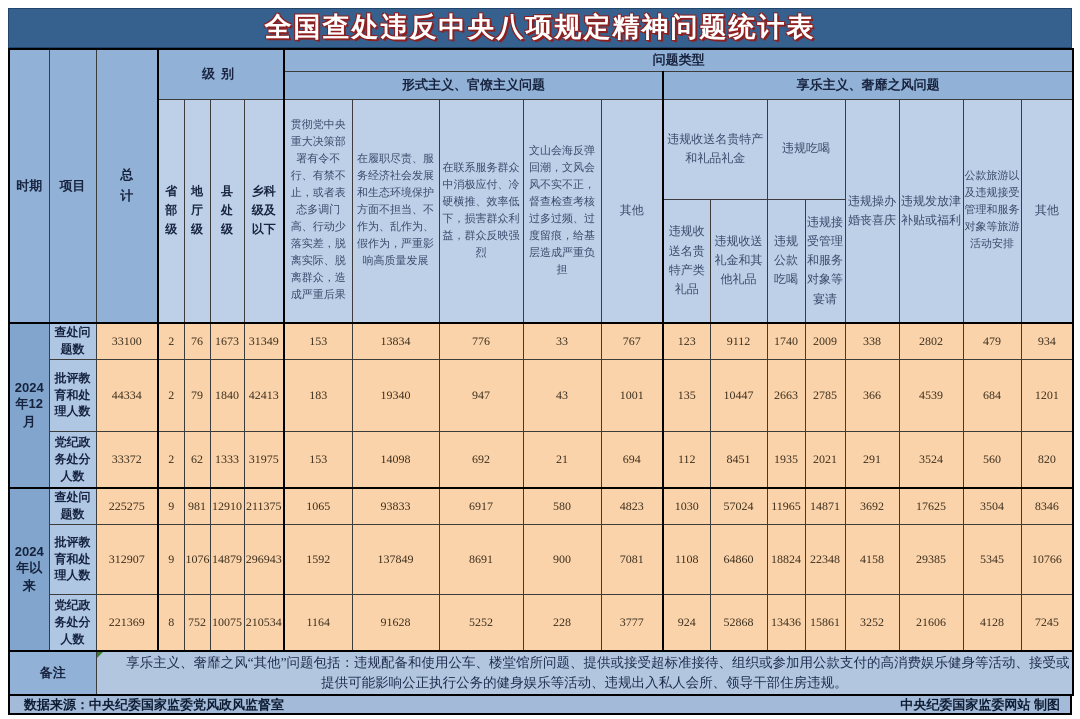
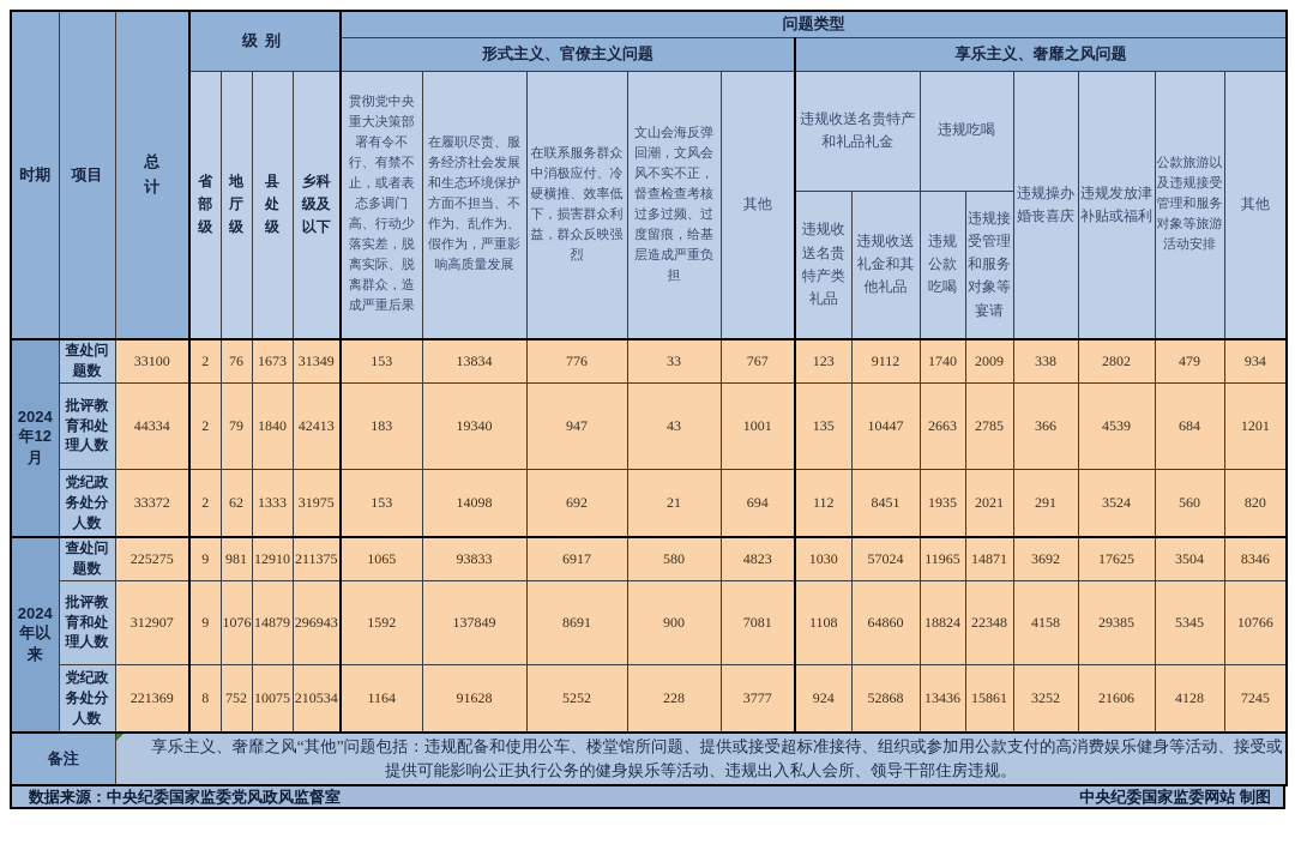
- 全国查处违反中央八项规定精神问题统计表
  时期	项目	总计	级别	问题类型
  形式主义、官僚主义问题	享乐主义、奢靡之风问题
  省部级	地厅级	县处级	乡科级及以下	贯彻党中央重大决策部署有令不行、有禁不止，或者表态多调门高、行动少落实差，脱离实际、脱离群众，造成严重后果	在履职尽责、服务经济社会发展和生态环境保护方面不担当、不作为、乱作为、假作为，严重影响高质量发展	在联系服务群众中消极应付、冷硬横推、效率低下，损害群众利益，群众反映强烈	文山会海反弹回潮，文风会风不实不正，督查检查考核过多过频、过度留痕，给基层造成严重负担	其他	违规收送名贵特产和礼品礼金	违规吃喝	违规操办婚丧喜庆	违规发放津补贴或福利	公款旅游以及违规接受管理和服务对象等旅游活动安排	其他
  违规收送名贵特产类礼品	违规收送礼金和其他礼品	违规公款吃喝	违规接受管理和服务对象等宴请
  2024年12月	查处问题数	33100	2	76	1673	31349	153	13834	776	33	767	123	9112	1740	2009	338	2802	479	934
  批评教育和处理人数	44334	2	79	1840	42413	183	19340	947	43	1001	135	10447	2663	2785	366	4539	684	1201
  党纪政务处分人数	33372	2	62	1333	31975	153	14098	692	21	694	112	8451	1935	2021	291	3524	560	820
  2024年以来	查处问题数	225275	9	981	12910	211375	1065	93833	6917	580	4823	1030	57024	11965	14871	3692	17625	3504	8346
  批评教育和处理人数	312907	9	1076	14879	296943	1592	137849	8691	900	7081	1108	64860	18824	22348	4158	29385	5345	10766
  党纪政务处分人数	221369	8	752	10075	210534	1164	91628	5252	228	3777	924	52868	13436	15861	3252	21606	4128	7245
  备注	享乐主义、奢靡之风“其他”问题包括：违规配备和使用公车、楼堂馆所问题、提供或接受超标准接待、组织或参加用公款支付的高消费娱乐健身等活动、接受或提供可能影响公正执行公务的健身娱乐等活动、违规出入私人会所、领导干部住房违规。
  数据来源：中央纪委国家监委党风政风监督室
  中央纪委国家监委网站 制图
